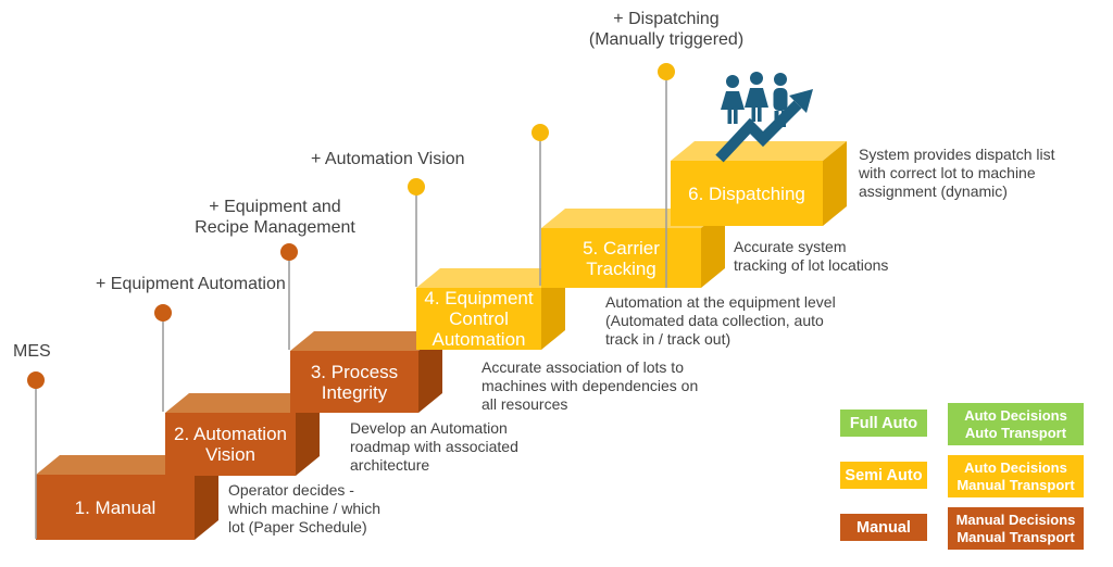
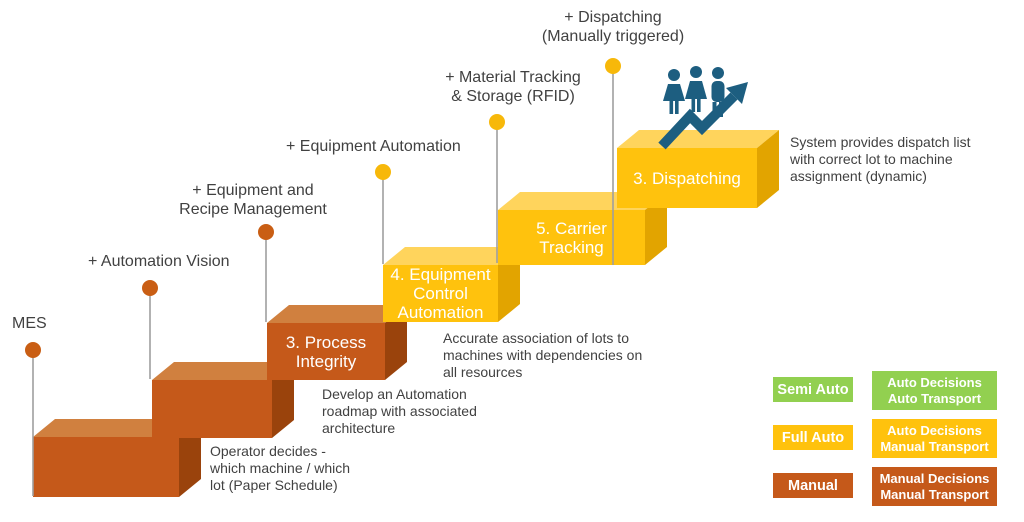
- 1. Manual
- 2. Automation
- Vision
  3. Process
  Integrity
  4. Equipment
  Control
  Automation
  5. Carrier
  Tracking
- 6. Dispatching
+ 3. Dispatching
  Operator decides -
  which machine / which
  lot (Paper Schedule)
  Develop an Automation
  roadmap with associated
  architecture
  Accurate association of lots to
  machines with dependencies on
  all resources
- Automation at the equipment level
- (Automated data collection, auto
- track in / track out)
- Accurate system
- tracking of lot locations
  System provides dispatch list
  with correct lot to machine
  assignment (dynamic)
  MES
- + Equipment Automation
+ + Automation Vision
  + Equipment and
  Recipe Management
- + Automation Vision
+ + Equipment Automation
+ + Material Tracking
+ & Storage (RFID)
  + Dispatching
  (Manually triggered)
- Full Auto
+ Semi Auto
  Auto Decisions
  Auto Transport
- Semi Auto
+ Full Auto
  Auto Decisions
  Manual Transport
  Manual
  Manual Decisions
  Manual Transport
